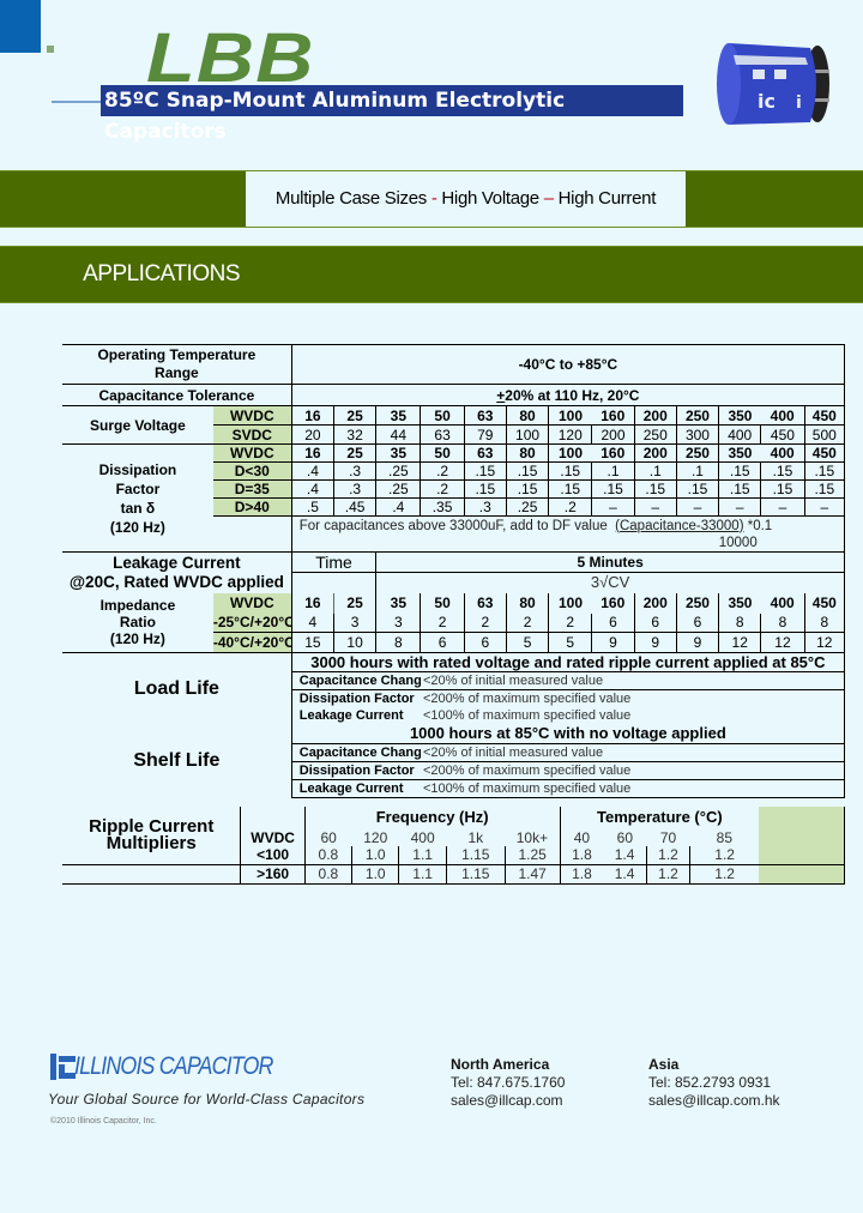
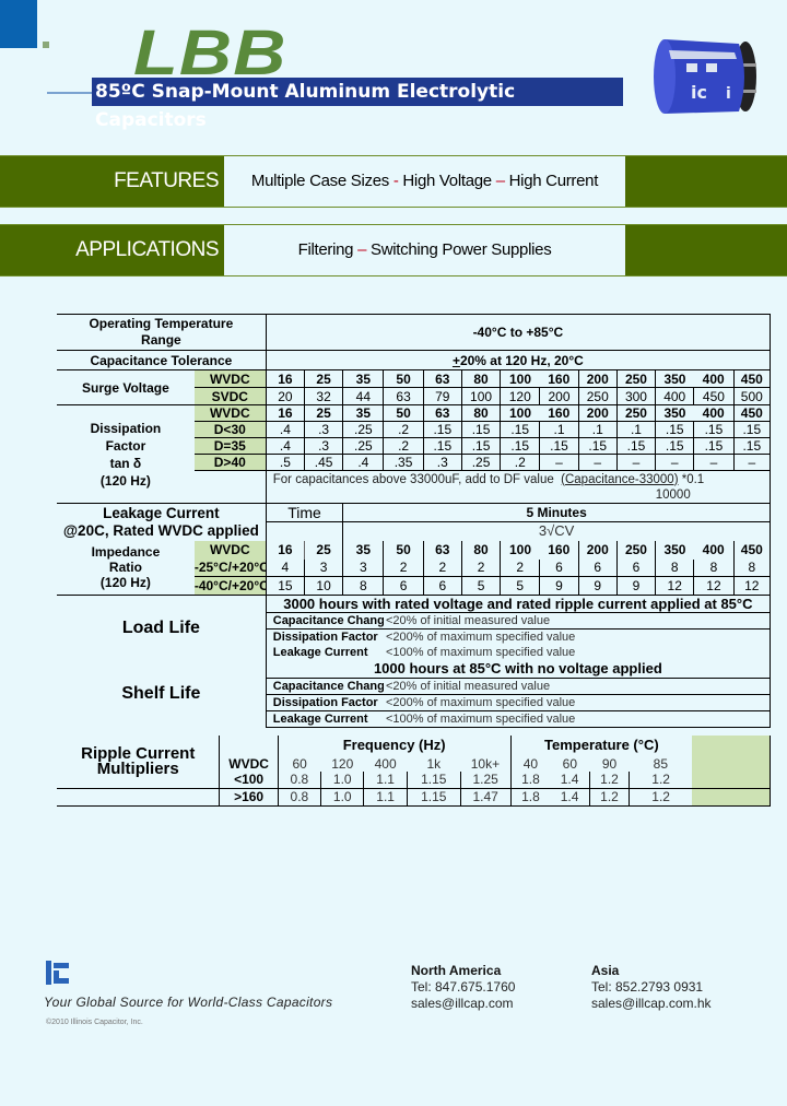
  LBB
  85ºC Snap-Mount Aluminum Electrolytic
  ic
  i
+ FEATURES
  Multiple Case Sizes - High Voltage – High Current
  APPLICATIONS
+ Filtering – Switching Power Supplies
  Operating Temperature Range	-40°C to +85°C
- Capacitance Tolerance	+20% at 110 Hz, 20°C
+ Capacitance Tolerance	+20% at 120 Hz, 20°C
  Surge Voltage	WVDC	16	25	35	50	63	80	100	160	200	250	350	400	450
  SVDC	20	32	44	63	79	100	120	200	250	300	400	450	500
  Dissipation Factor tan δ (120 Hz)	WVDC	16	25	35	50	63	80	100	160	200	250	350	400	450
  D<30	.4	.3	.25	.2	.15	.15	.15	.1	.1	.1	.15	.15	.15
  D=35	.4	.3	.25	.2	.15	.15	.15	.15	.15	.15	.15	.15	.15
  D>40	.5	.45	.4	.35	.3	.25	.2	–	–	–	–	–	–
  	For capacitances above 33000uF, add to DF value (Capacitance-33000) *0.1 10000
  Leakage Current @20C, Rated WVDC applied	Time	5 Minutes
  	3√CV
  Impedance Ratio (120 Hz)	WVDC	16	25	35	50	63	80	100	160	200	250	350	400	450
  -25°C/+20°C	4	3	3	2	2	2	2	6	6	6	8	8	8
  -40°C/+20°C	15	10	8	6	6	5	5	9	9	9	12	12	12
  Load Life	3000 hours with rated voltage and rated ripple current applied at 85°C
  Capacitance Chang	<20% of initial measured value
  Dissipation Factor	<200% of maximum specified value
  Leakage Current	<100% of maximum specified value
  Shelf Life	1000 hours at 85°C with no voltage applied
  Capacitance Chang	<20% of initial measured value
  Dissipation Factor	<200% of maximum specified value
  Leakage Current	<100% of maximum specified value
  Ripple Current Multipliers		Frequency (Hz)	Temperature (°C)
- WVDC	60	120	400	1k	10k+	40	60	70	85
+ WVDC	60	120	400	1k	10k+	40	60	90	85
  <100	0.8	1.0	1.1	1.15	1.25	1.8	1.4	1.2	1.2
  	>160	0.8	1.0	1.1	1.15	1.47	1.8	1.4	1.2	1.2
- ILLINOIS CAPACITOR
  Your Global Source for World-Class Capacitors
  North America
  Tel: 847.675.1760
  sales@illcap.com
  Asia
  Tel: 852.2793 0931
  sales@illcap.com.hk
